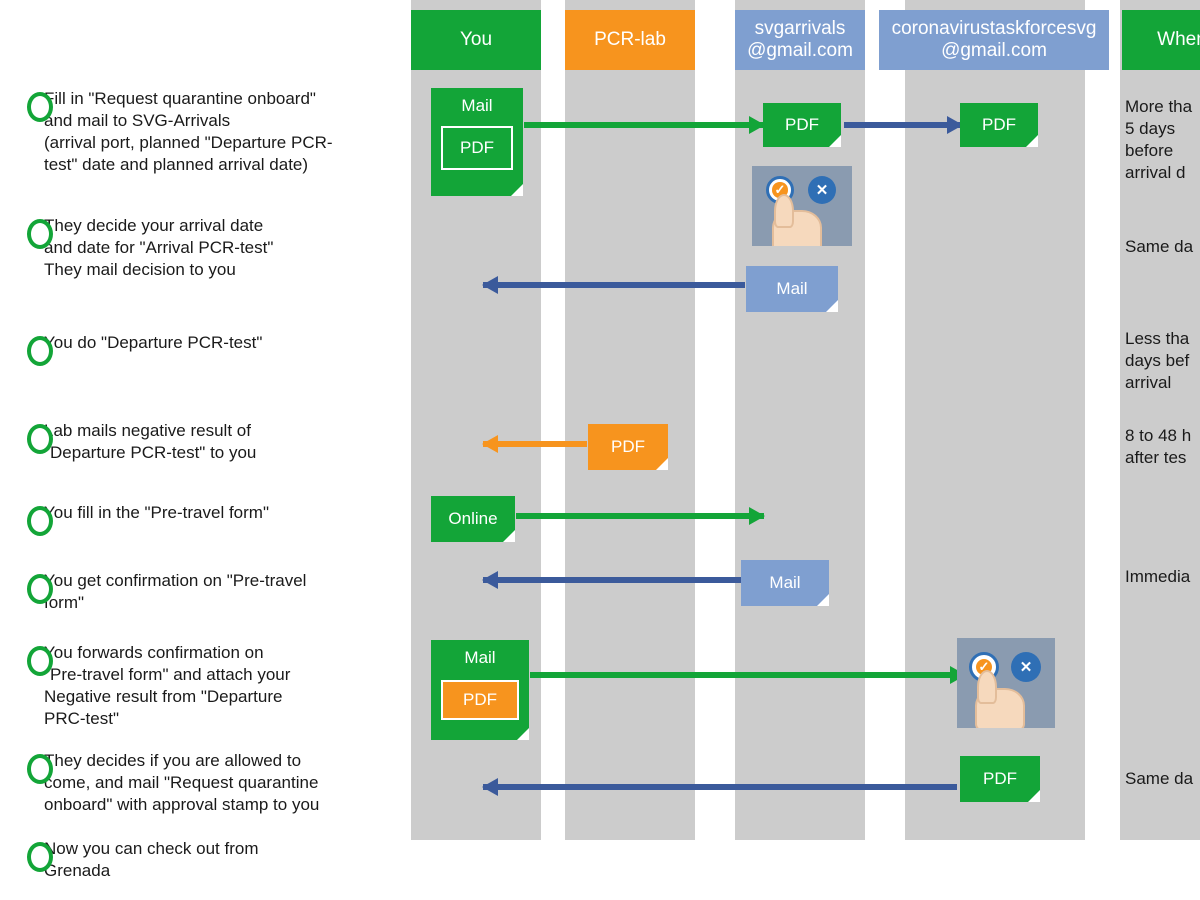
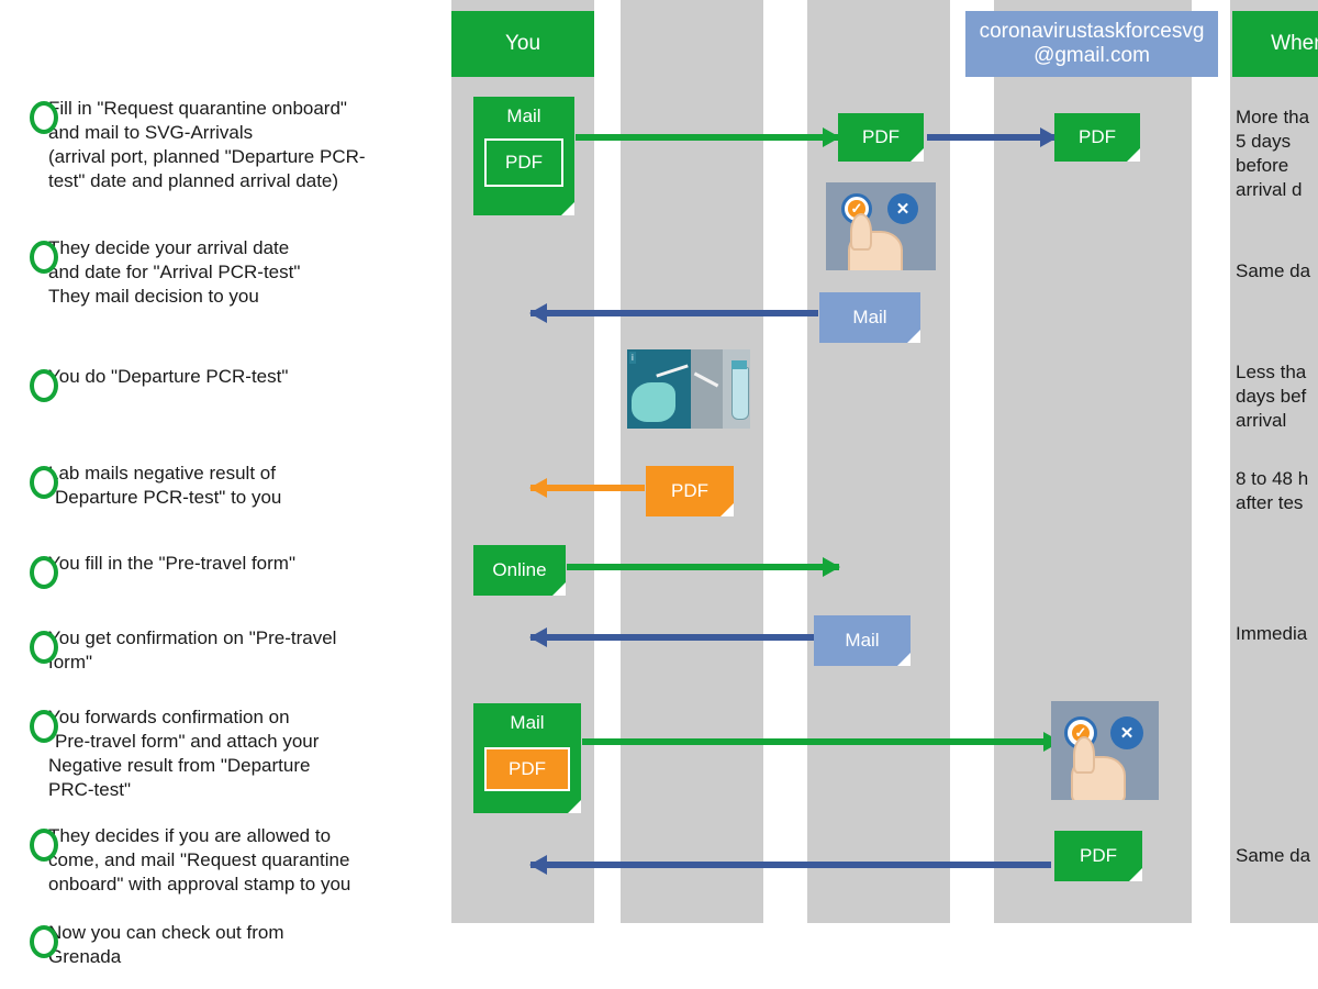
  You
- PCR-lab
- svgarrivals @gmail.com
  coronavirustaskforcesvg @gmail.com
  Whe
  ill in "Request quarantine onboard"
  and mail to SVG-Arrivals
  (arrival port, planned "Departure PCR-
  test" date and planned arrival date)
  hey decide your arrival date
  and date for "Arrival PCR-test"
  They mail decision to you
  ou do "Departure PCR-test"
  ab mails negative result of
  "Departure PCR-test" to you
  ou fill in the "Pre-travel form"
  ou get confirmation on "Pre-travel
  form"
  ou forwards confirmation on
  "Pre-travel form" and attach your
  Negative result from "Departure
  PRC-test"
  hey decides if you are allowed to
  come, and mail "Request quarantine
  onboard" with approval stamp to you
  ow you can check out from
  Grenada
  More tha
  5 days
  before
  arrival d
  Same da
  Less tha
  days bef
  arrival
  8 to 48 h
  after tes
  Immedia
  Same da
  Mail
  PDF
  PDF
  PDF
  ✓
  ✕
  Mail
+ i
  PDF
  Online
  Mail
  Mail
  PDF
  ✓
  ✕
  PDF
